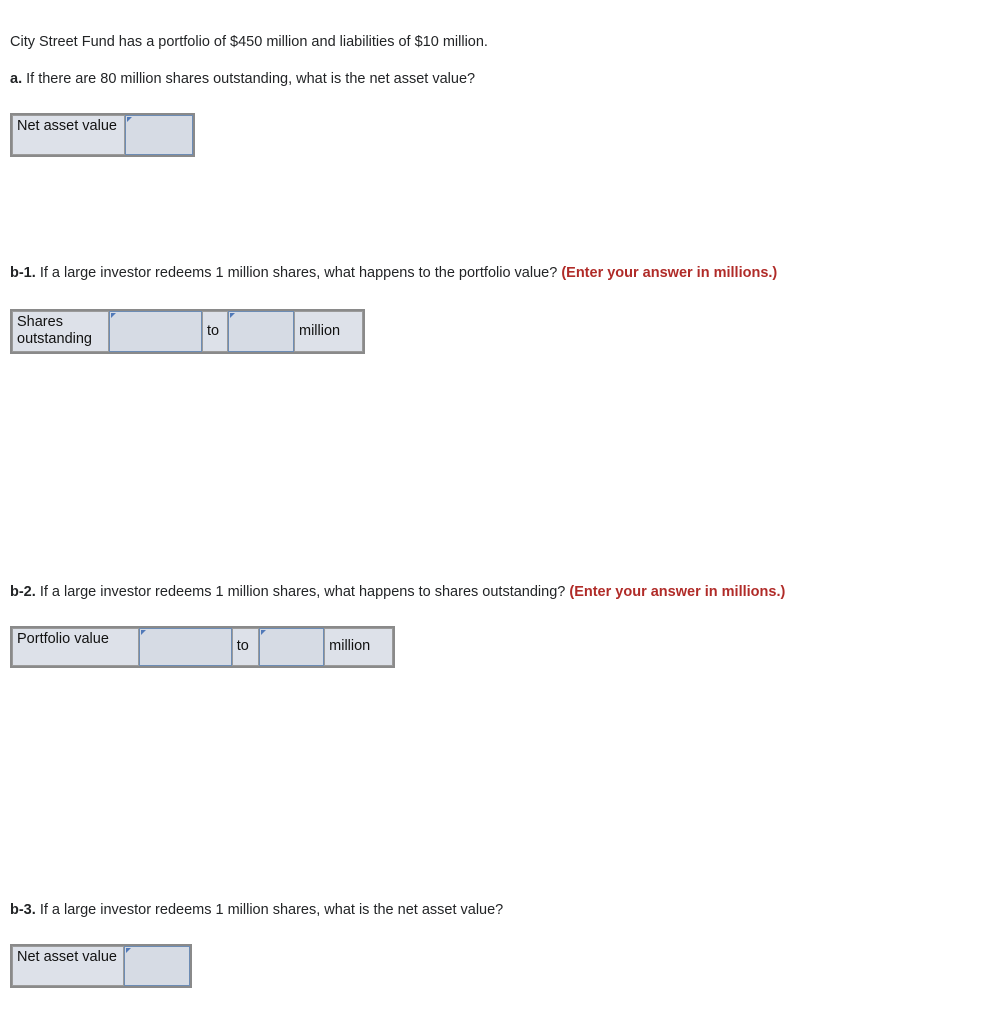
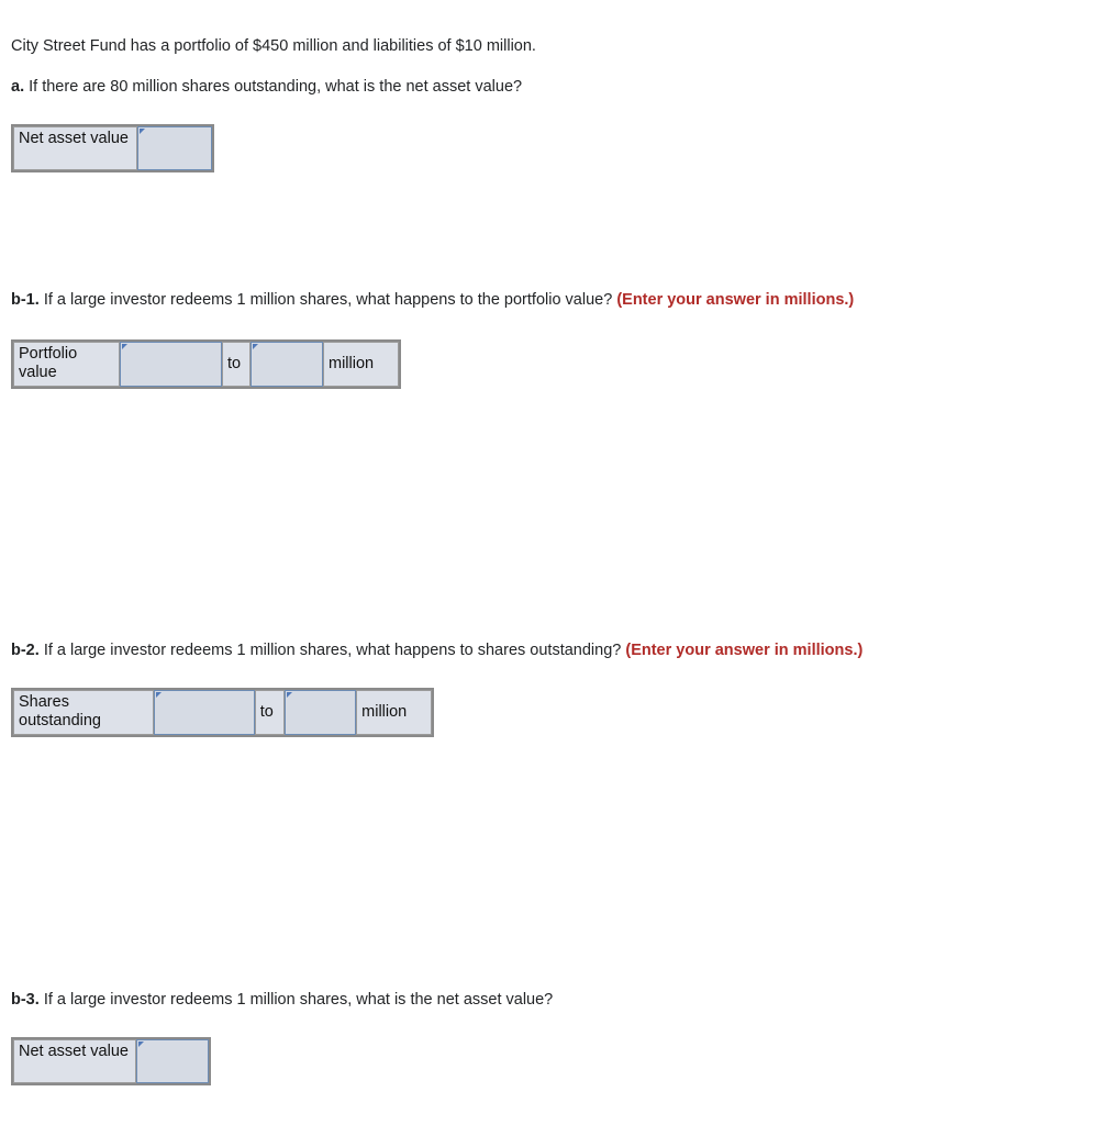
  City Street Fund has a portfolio of $450 million and liabilities of $10 million.
  a. If there are 80 million shares outstanding, what is the net asset value?
  Net asset value
  b-1. If a large investor redeems 1 million shares, what happens to the portfolio value? (Enter your answer in millions.)
- Shares outstanding		to		million
+ Portfolio value		to		million
  b-2. If a large investor redeems 1 million shares, what happens to shares outstanding? (Enter your answer in millions.)
- Portfolio value		to		million
+ Shares outstanding		to		million
  b-3. If a large investor redeems 1 million shares, what is the net asset value?
  Net asset value
